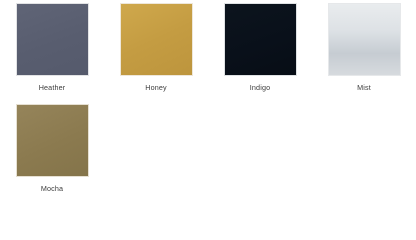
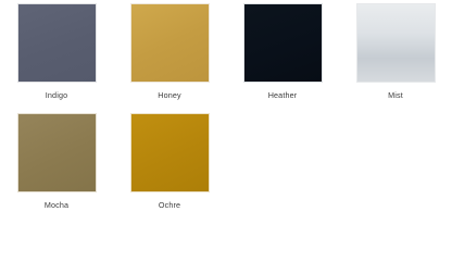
- Heather
+ Indigo
  Honey
- Indigo
+ Heather
  Mist
  Mocha
+ Ochre
